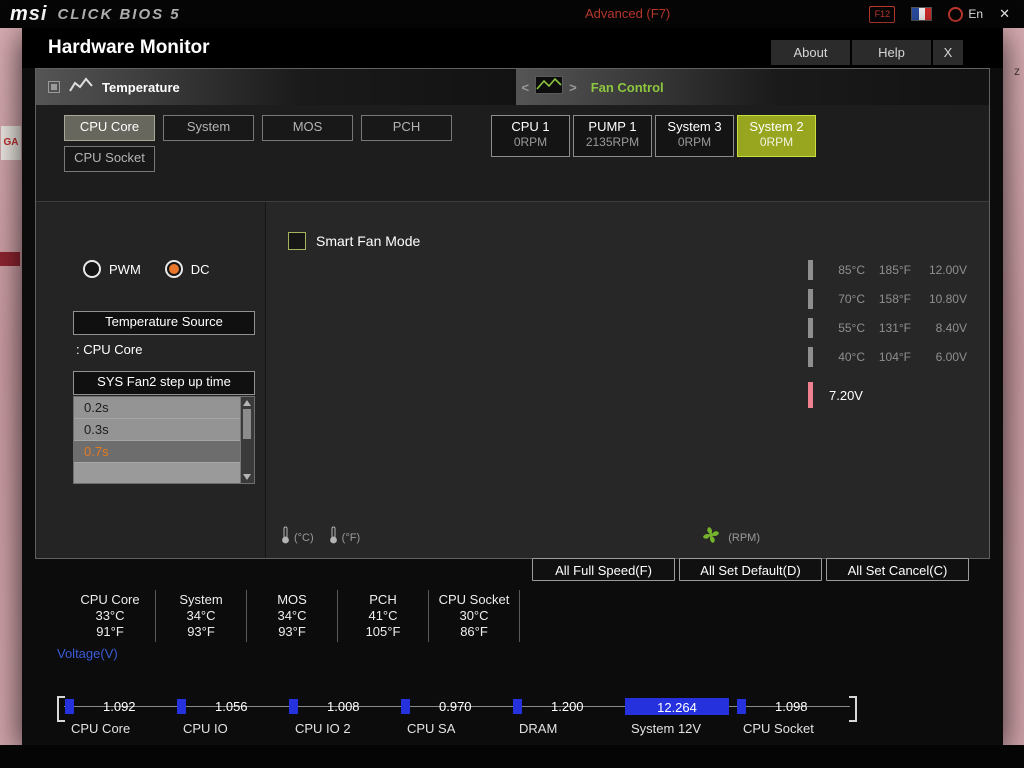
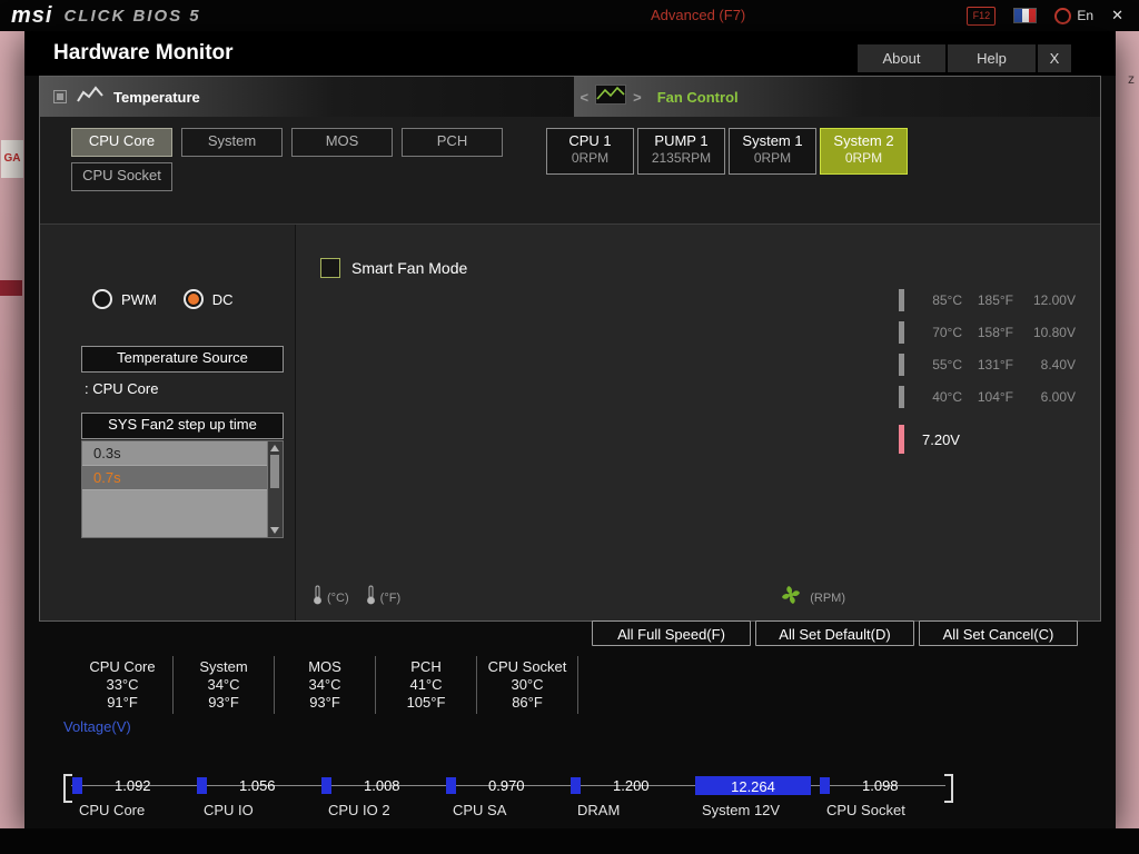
  GA
  z
  msi
  CLICK BIOS 5
  Advanced (F7)
  F12
  En
  ✕
  Hardware Monitor
  About
  Help
  X
  Temperature
  <
  >
  Fan Control
  CPU Core
  System
  MOS
  PCH
  CPU Socket
  CPU 1
  0RPM
  PUMP 1
  2135RPM
- System 3
+ System 1
  0RPM
  System 2
  0RPM
  PWM
  DC
  Temperature Source
  : CPU Core
  SYS Fan2 step up time
- 0.2s
  0.3s
  0.7s
  Smart Fan Mode
  (°C)
  (°F)
  (RPM)
  85°C
  185°F
  12.00V
  70°C
  158°F
  10.80V
  55°C
  131°F
  8.40V
  40°C
  104°F
  6.00V
  7.20V
  All Full Speed(F)
  All Set Default(D)
  All Set Cancel(C)
  CPU Core
  33°C
  91°F
  System
  34°C
  93°F
  MOS
  34°C
  93°F
  PCH
  41°C
  105°F
  CPU Socket
  30°C
  86°F
  Voltage(V)
  1.092
  CPU Core
  1.056
  CPU IO
  1.008
  CPU IO 2
  0.970
  CPU SA
  1.200
  DRAM
  12.264
  System 12V
  1.098
  CPU Socket
